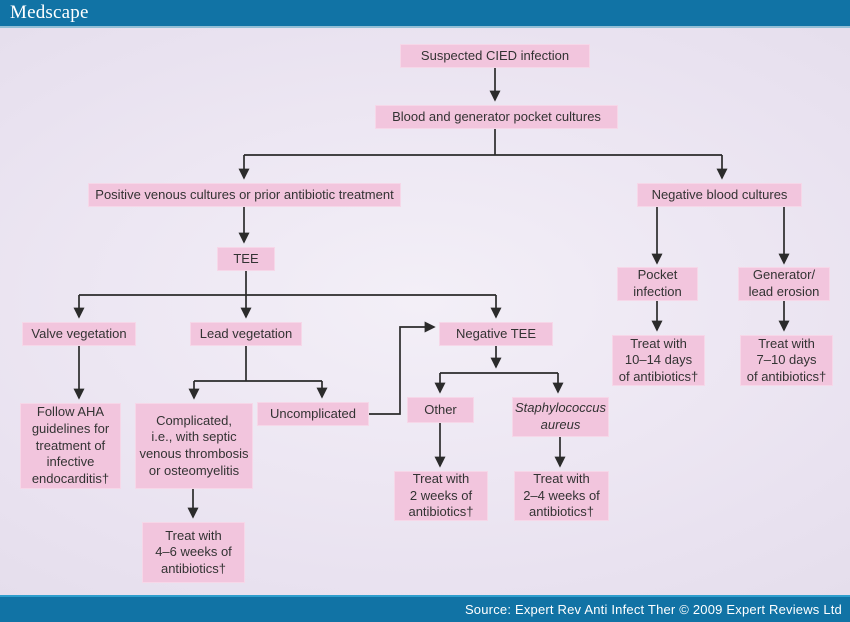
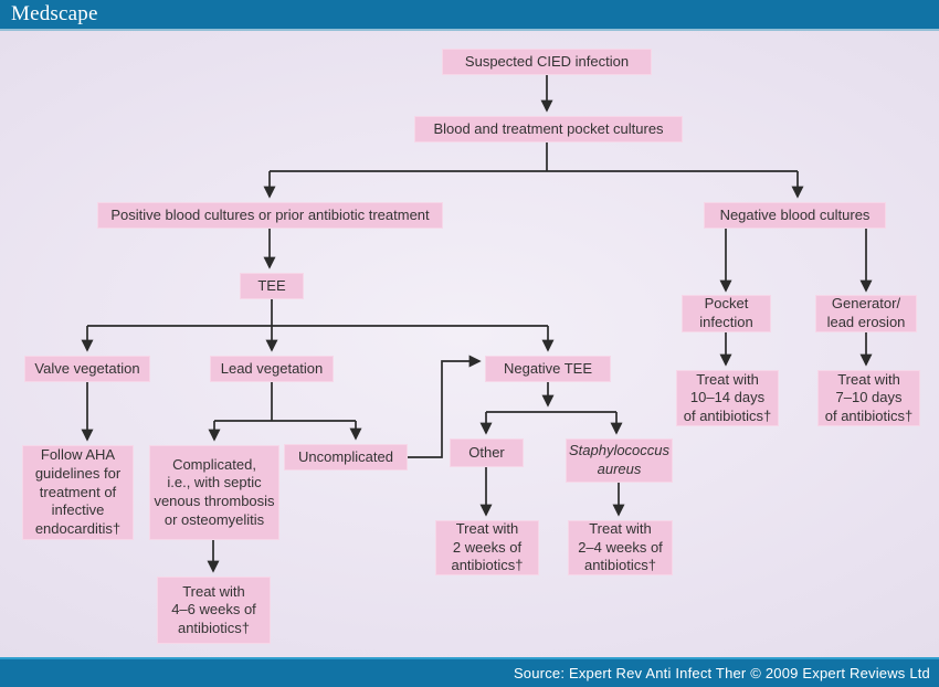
  Suspected CIED infection
- Blood and generator pocket cultures
+ Blood and treatment pocket cultures
- Positive venous cultures or prior antibiotic treatment
+ Positive blood cultures or prior antibiotic treatment
  Negative blood cultures
  TEE
  Valve vegetation
  Lead vegetation
  Negative TEE
  Pocket
  infection
  Generator/
  lead erosion
  Treat with
  10–14 days
  of antibiotics†
  Treat with
  7–10 days
  of antibiotics†
  Follow AHA
  guidelines for
  treatment of
  infective
  endocarditis†
  Complicated,
  i.e., with septic
  venous thrombosis
  or osteomyelitis
  Uncomplicated
  Other
  Staphylococcus
  aureus
  Treat with
  2 weeks of
  antibiotics†
  Treat with
  2–4 weeks of
  antibiotics†
  Treat with
  4–6 weeks of
  antibiotics†
  Medscape
  Source: Expert Rev Anti Infect Ther © 2009 Expert Reviews Ltd
